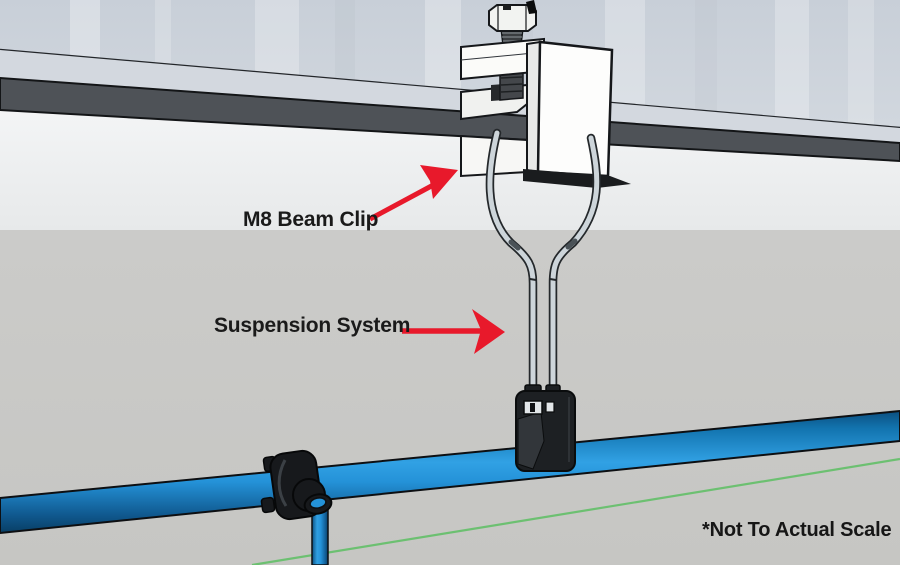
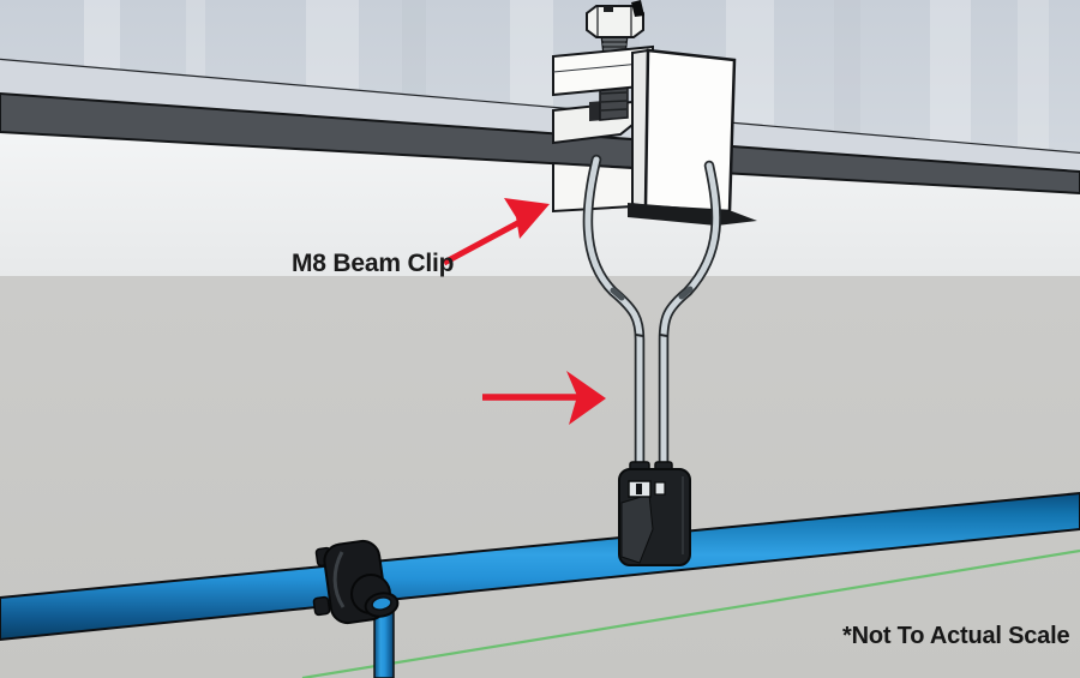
  M8 Beam Clip
- Suspension System
  *Not To Actual Scale
